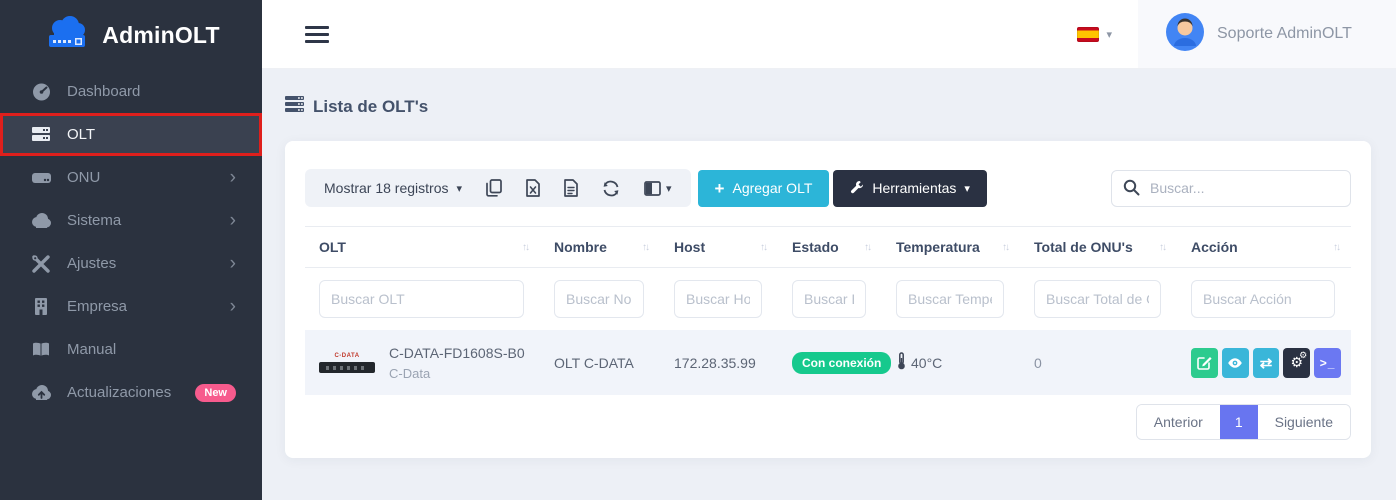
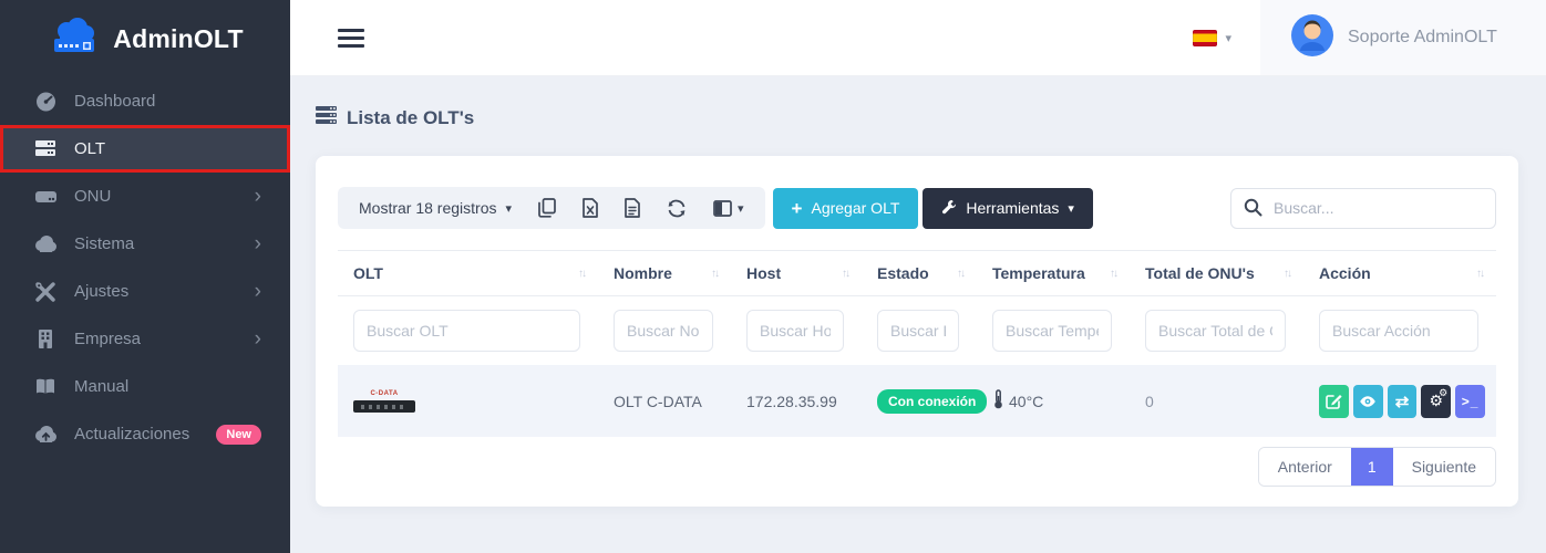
  AdminOLT
  Dashboard
  OLT
  ONU
  ›
  Sistema
  ›
  Ajustes
  ›
  Empresa
  ›
  Manual
  Actualizaciones
  New
  ▾
  Soporte AdminOLT
  Lista de OLT's
  Mostrar 18 registros
  ▾
  ▾
  +
  Agregar OLT
  Herramientas
  ▾
  Buscar...
  OLT
  ↑↓
  Nombre
  ↑↓
  Host
  ↑↓
  Estado
  ↑↓
  Temperatura
  ↑↓
  Total de ONU's
  ↑↓
  Acción
  ↑↓
  Buscar OLT
  Buscar Ho
  Buscar Total de
  Buscar Acción
- C-DATA-FD1608S-B0
- C-Data
  OLT C-DATA
  172.28.35.99
  Con conexión
  40°C
  0
  ⇄
  ⚙
  ⚙
  >_
  Anterior
  1
  Siguiente
